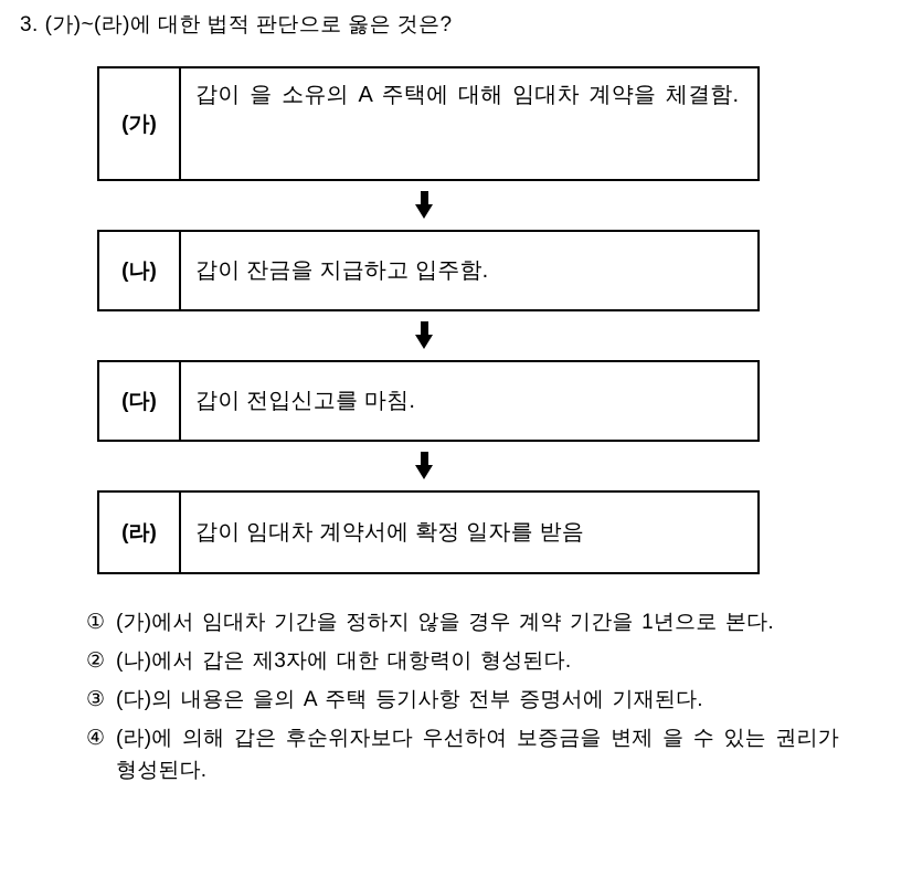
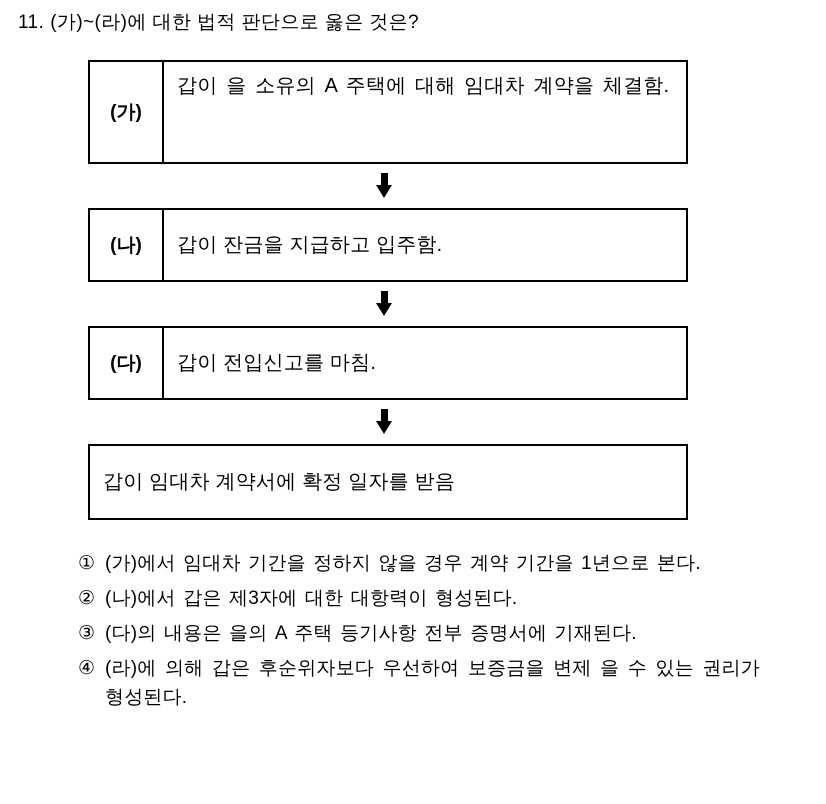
- 3. (가)~(라)에 대한 법적 판단으로 옳은 것은?
+ 11. (가)~(라)에 대한 법적 판단으로 옳은 것은?
  (가)
  갑이 을 소유의 A 주택에 대해 임대차 계약을 체결함.
  (나)
  갑이 잔금을 지급하고 입주함.
  (다)
  갑이 전입신고를 마침.
- (라)
  갑이 임대차 계약서에 확정 일자를 받음
  ①
  (가)에서 임대차 기간을 정하지 않을 경우 계약 기간을 1년으로 본다.
  ②
  (나)에서 갑은 제3자에 대한 대항력이 형성된다.
  ③
  (다)의 내용은 을의 A 주택 등기사항 전부 증명서에 기재된다.
  ④
  (라)에 의해 갑은 후순위자보다 우선하여 보증금을 변제 을 수 있는 권리가 형성된다.
